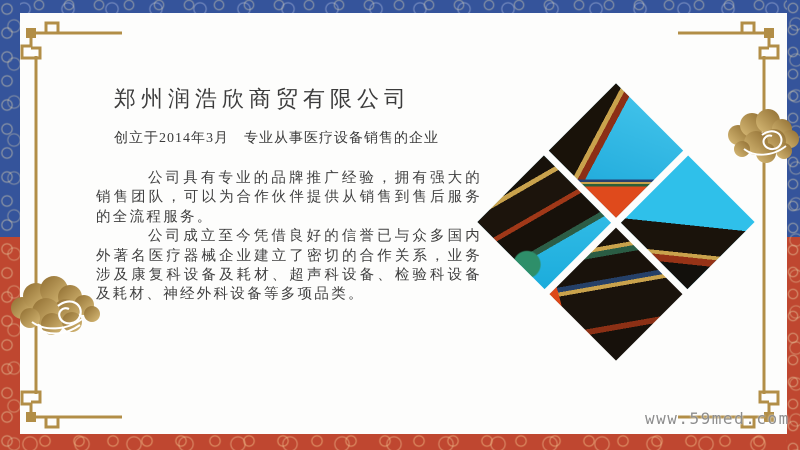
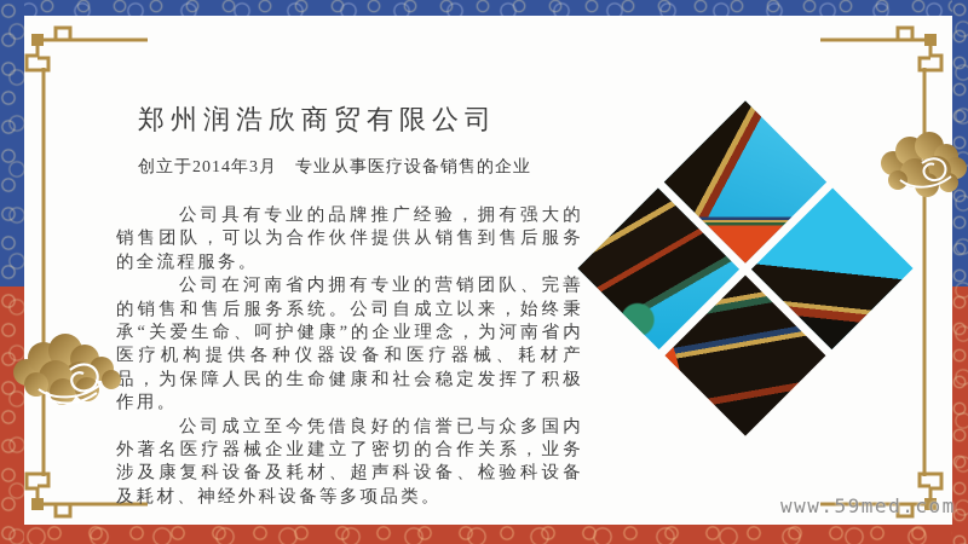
  郑州润浩欣商贸有限公司
  创立于2014年3月 专业从事医疗设备销售的企业
  公司具有专业的品牌推广经验，拥有强大的销售团队，可以为合作伙伴提供从销售到售后服务的全流程服务。
+ 公司在河南省内拥有专业的营销团队、完善的销售和售后服务系统。公司自成立以来，始终秉承“关爱生命、呵护健康”的企业理念，为河南省内医疗机构提供各种仪器设备和医疗器械、耗材产品，为保障人民的生命健康和社会稳定发挥了积极作用。
  公司成立至今凭借良好的信誉已与众多国内外著名医疗器械企业建立了密切的合作关系，业务涉及康复科设备及耗材、超声科设备、检验科设备及耗材、神经外科设备等多项品类。
  www.59med.com
